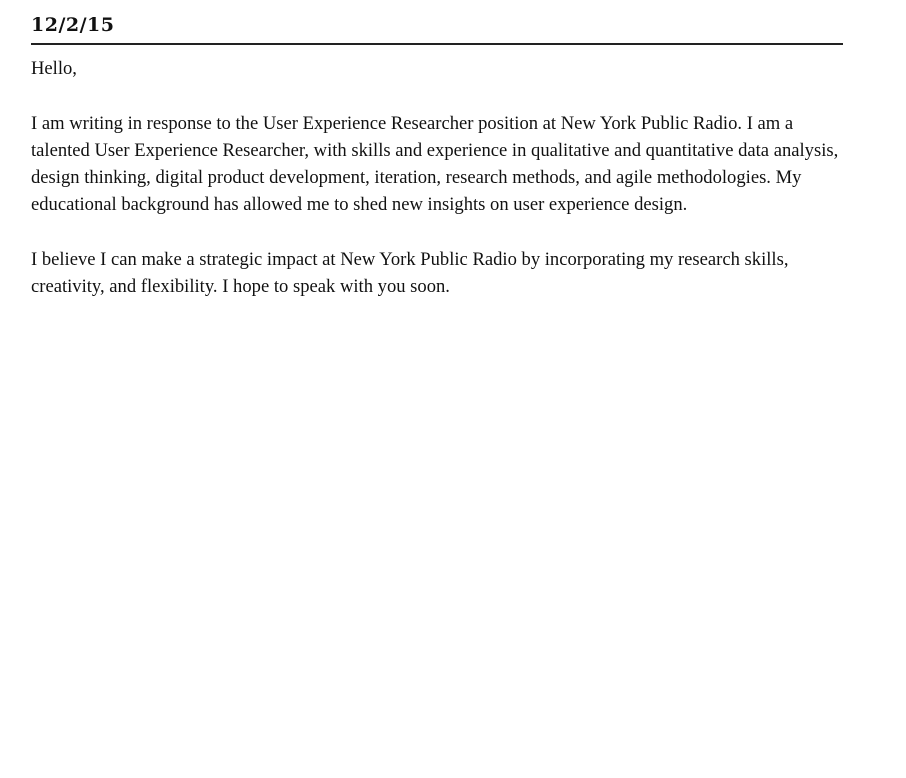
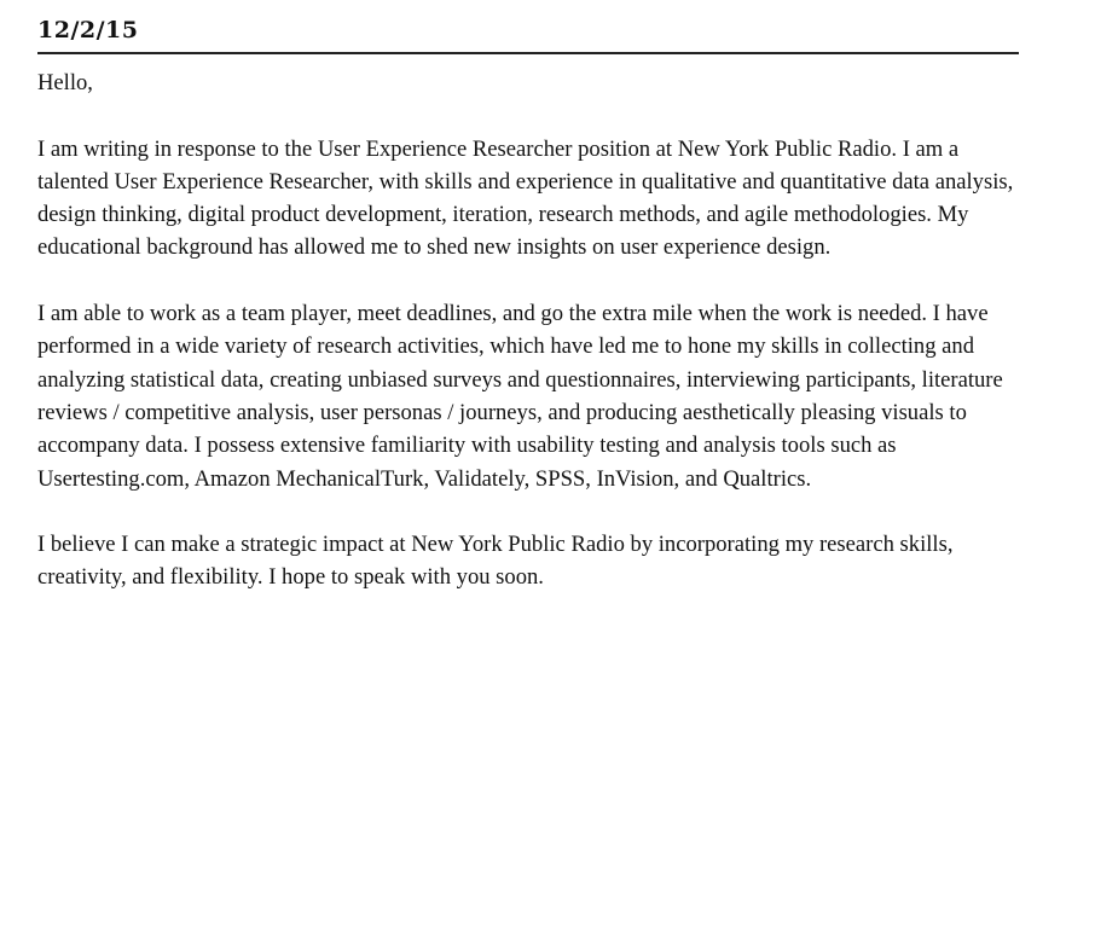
  12/2/15
  Hello,
  I am writing in response to the User Experience Researcher position at New York Public Radio. I am a talented User Experience Researcher, with skills and experience in qualitative and quantitative data analysis, design thinking, digital product development, iteration, research methods, and agile methodologies. My educational background has allowed me to shed new insights on user experience design.
+ I am able to work as a team player, meet deadlines, and go the extra mile when the work is needed. I have performed in a wide variety of research activities, which have led me to hone my skills in collecting and analyzing statistical data, creating unbiased surveys and questionnaires, interviewing participants, literature reviews / competitive analysis, user personas / journeys, and producing aesthetically pleasing visuals to accompany data. I possess extensive familiarity with usability testing and analysis tools such as Usertesting.com, Amazon MechanicalTurk, Validately, SPSS, InVision, and Qualtrics.
  I believe I can make a strategic impact at New York Public Radio by incorporating my research skills, creativity, and flexibility. I hope to speak with you soon.
